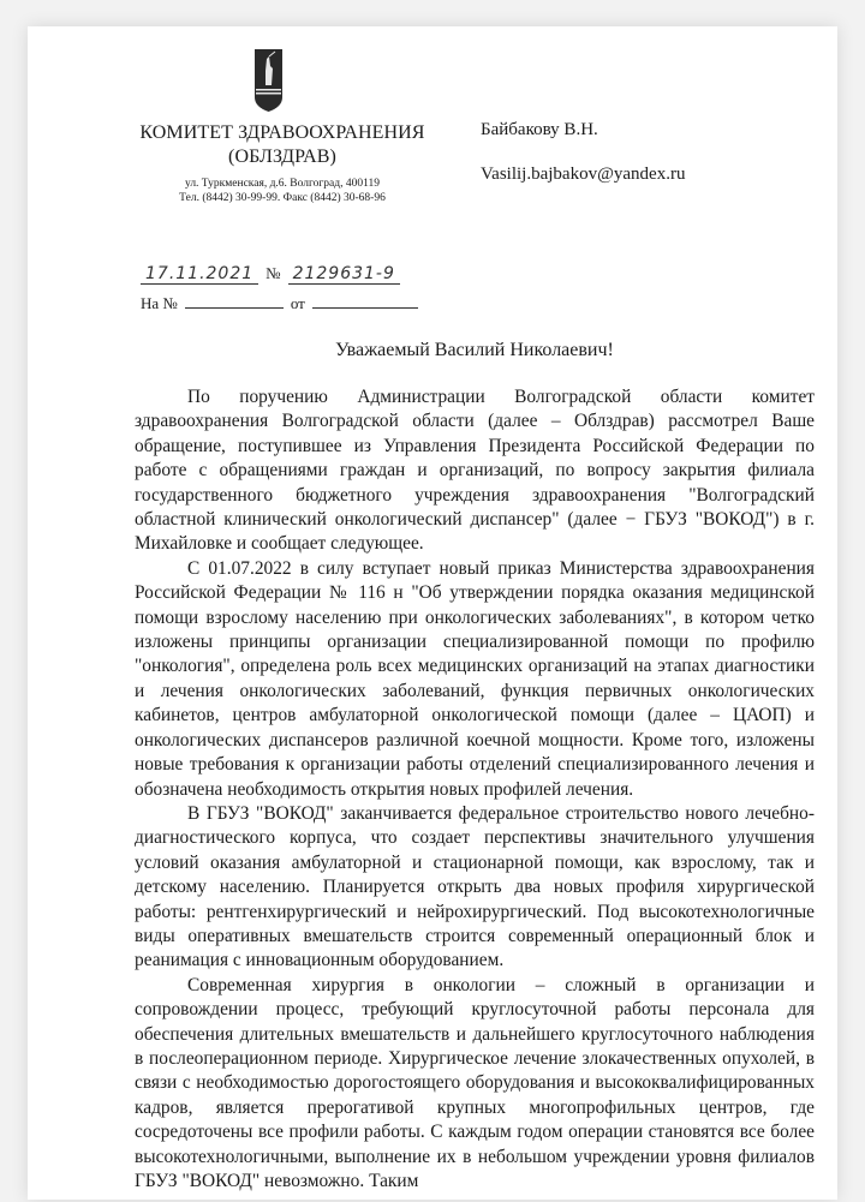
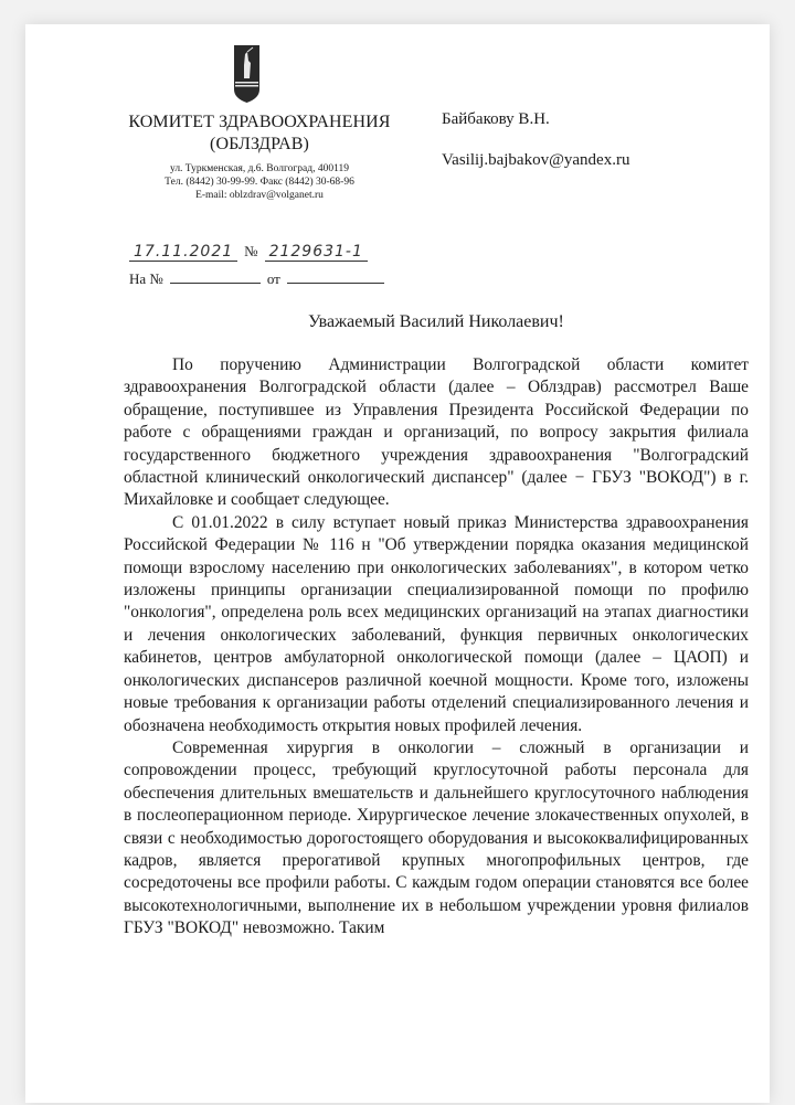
  КОМИТЕТ ЗДРАВООХРАНЕНИЯ
  (ОБЛЗДРАВ)
  ул. Туркменская, д.6. Волгоград, 400119
  Тел. (8442) 30-99-99. Факс (8442) 30-68-96
+ E-mail: oblzdrav@volganet.ru
  Байбакову В.Н.
  Vasilij.bajbakov@yandex.ru
  17.11.2021
  №
- 2129631-9
+ 2129631-1
  На №
  от
  Уважаемый Василий Николаевич!
  По поручению Администрации Волгоградской области комитет здравоохранения Волгоградской области (далее – Облздрав) рассмотрел Ваше обращение, поступившее из Управления Президента Российской Федерации по работе с обращениями граждан и организаций, по вопросу закрытия филиала государственного бюджетного учреждения здравоохранения "Волгоградский областной клинический онкологический диспансер" (далее − ГБУЗ "ВОКОД") в г. Михайловке и сообщает следующее.
- С 01.07.2022 в силу вступает новый приказ Министерства здравоохранения Российской Федерации № 116 н "Об утверждении порядка оказания медицинской помощи взрослому населению при онкологических заболеваниях", в котором четко изложены принципы организации специализированной помощи по профилю "онкология", определена роль всех медицинских организаций на этапах диагностики и лечения онкологических заболеваний, функция первичных онкологических кабинетов, центров амбулаторной онкологической помощи (далее – ЦАОП) и онкологических диспансеров различной коечной мощности. Кроме того, изложены новые требования к организации работы отделений специализированного лечения и обозначена необходимость открытия новых профилей лечения.
+ С 01.01.2022 в силу вступает новый приказ Министерства здравоохранения Российской Федерации № 116 н "Об утверждении порядка оказания медицинской помощи взрослому населению при онкологических заболеваниях", в котором четко изложены принципы организации специализированной помощи по профилю "онкология", определена роль всех медицинских организаций на этапах диагностики и лечения онкологических заболеваний, функция первичных онкологических кабинетов, центров амбулаторной онкологической помощи (далее – ЦАОП) и онкологических диспансеров различной коечной мощности. Кроме того, изложены новые требования к организации работы отделений специализированного лечения и обозначена необходимость открытия новых профилей лечения.
- В ГБУЗ "ВОКОД" заканчивается федеральное строительство нового лечебно-диагностического корпуса, что создает перспективы значительного улучшения условий оказания амбулаторной и стационарной помощи, как взрослому, так и детскому населению. Планируется открыть два новых профиля хирургической работы: рентгенхирургический и нейрохирургический. Под высокотехнологичные виды оперативных вмешательств строится современный операционный блок и реанимация с инновационным оборудованием.
  Современная хирургия в онкологии – сложный в организации и сопровождении процесс, требующий круглосуточной работы персонала для обеспечения длительных вмешательств и дальнейшего круглосуточного наблюдения в послеоперационном периоде. Хирургическое лечение злокачественных опухолей, в связи с необходимостью дорогостоящего оборудования и высококвалифицированных кадров, является прерогативой крупных многопрофильных центров, где сосредоточены все профили работы. С каждым годом операции становятся все более высокотехнологичными, выполнение их в небольшом учреждении уровня филиалов ГБУЗ "ВОКОД" невозможно. Таким
